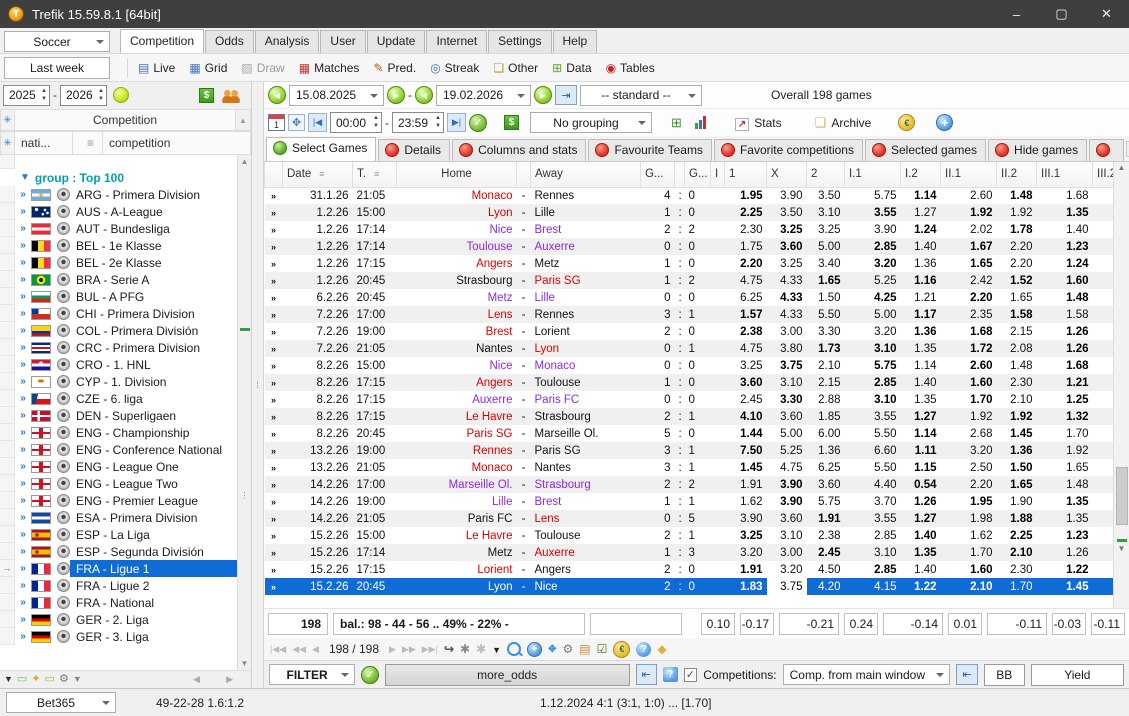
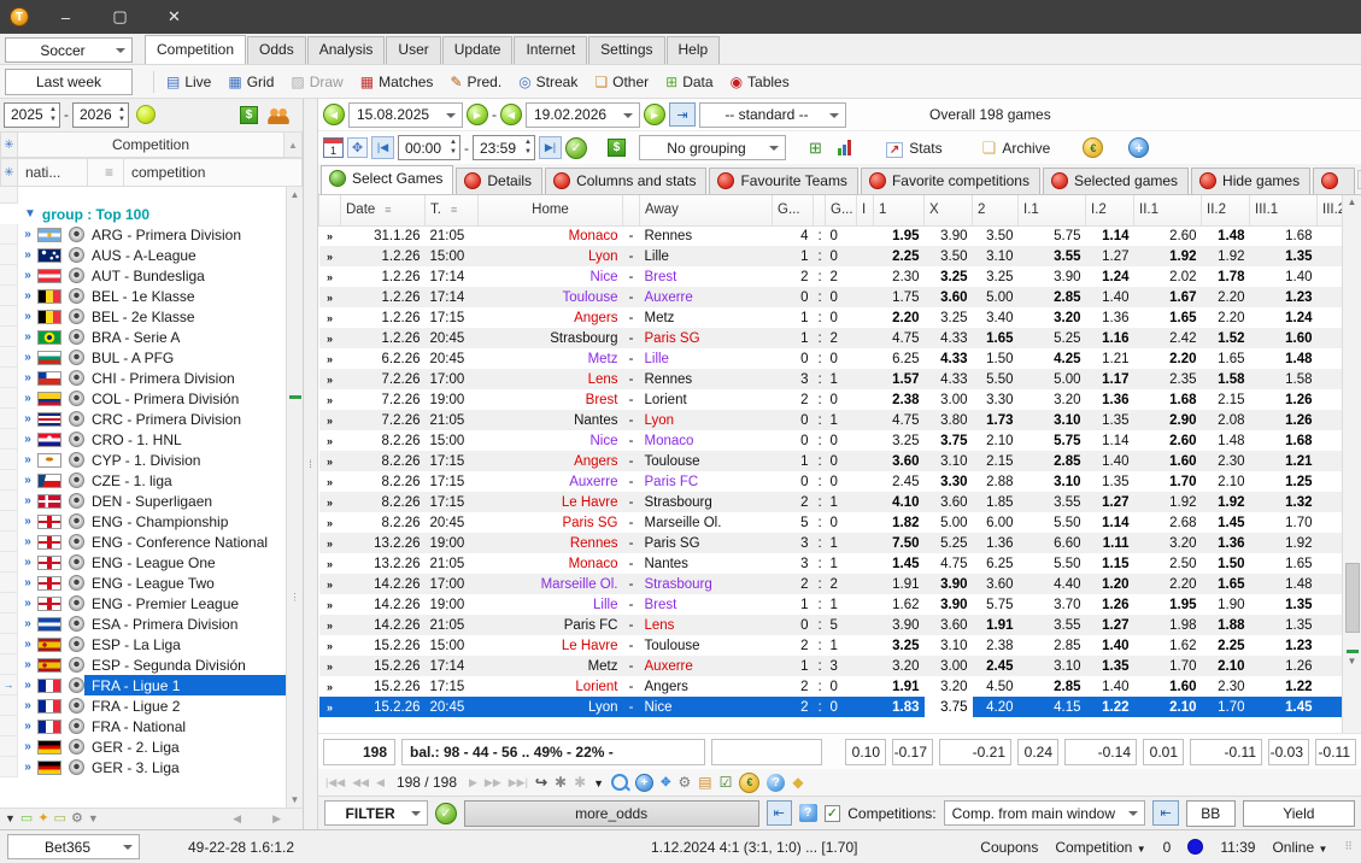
  T
- Trefik 15.59.8.1 [64bit]
  –
  ▢
  ✕
  Soccer
  Competition
  Odds
  Analysis
  User
  Update
  Internet
  Settings
  Help
  Last week
  Live
  Grid
  Draw
  Matches
  Pred.
  Streak
  Other
  Data
  Tables
  2025
  -
  2026
  $
  ✳
  Competition
  ▲
  ✳
  nati...
  ≡
  competition
  ▼
  group : Top 100
  »
  ARG - Primera Division
  »
  AUS - A-League
  »
  AUT - Bundesliga
  »
  BEL - 1e Klasse
  »
  BEL - 2e Klasse
  »
  BRA - Serie A
  »
  BUL - A PFG
  »
  CHI - Primera Division
  »
  COL - Primera División
  »
  CRC - Primera Division
  »
  CRO - 1. HNL
  »
  CYP - 1. Division
  »
- CZE - 6. liga
+ CZE - 1. liga
  »
  DEN - Superligaen
  »
  ENG - Championship
  »
  ENG - Conference National
  »
  ENG - League One
  »
  ENG - League Two
  »
  ENG - Premier League
  »
  ESA - Primera Division
  »
  ESP - La Liga
  »
  ESP - Segunda División
  »
  FRA - Ligue 1
  »
  FRA - Ligue 2
  »
  FRA - National
  »
  GER - 2. Liga
  »
  GER - 3. Liga
  ▲
  ⋮
  ▼
  ◀
  ▶
  ⁞
  ◀
  15.08.2025
  ▶
  -
  ◀
  19.02.2026
  ▶
  ⇥
  -- standard --
  Overall 198 games
  1
  ✥
  |◀
  00:00
  -
  23:59
  ▶|
  ✓
  $
  No grouping
  Stats
  Archive
  +
  Select Games
  Details
  Columns and stats
  Favourite Teams
  Favorite competitions
  Selected games
  Hide games
  	Date ≡	T. ≡	Home		Away	G...		G...	I	1	X	2	I.1	I.2	II.1	II.2	III.1	III.
  »	31.1.26	21:05	Monaco	-	Rennes	4	:	0		1.95	3.90	3.50	5.75	1.14	2.60	1.48	1.68
  »	1.2.26	15:00	Lyon	-	Lille	1	:	0		2.25	3.50	3.10	3.55	1.27	1.92	1.92	1.35
  »	1.2.26	17:14	Nice	-	Brest	2	:	2		2.30	3.25	3.25	3.90	1.24	2.02	1.78	1.40
  »	1.2.26	17:14	Toulouse	-	Auxerre	0	:	0		1.75	3.60	5.00	2.85	1.40	1.67	2.20	1.23
  »	1.2.26	17:15	Angers	-	Metz	1	:	0		2.20	3.25	3.40	3.20	1.36	1.65	2.20	1.24
  »	1.2.26	20:45	Strasbourg	-	Paris SG	1	:	2		4.75	4.33	1.65	5.25	1.16	2.42	1.52	1.60
  »	6.2.26	20:45	Metz	-	Lille	0	:	0		6.25	4.33	1.50	4.25	1.21	2.20	1.65	1.48
  »	7.2.26	17:00	Lens	-	Rennes	3	:	1		1.57	4.33	5.50	5.00	1.17	2.35	1.58	1.58
  »	7.2.26	19:00	Brest	-	Lorient	2	:	0		2.38	3.00	3.30	3.20	1.36	1.68	2.15	1.26
- »	7.2.26	21:05	Nantes	-	Lyon	0	:	1		4.75	3.80	1.73	3.10	1.35	1.72	2.08	1.26
+ »	7.2.26	21:05	Nantes	-	Lyon	0	:	1		4.75	3.80	1.73	3.10	1.35	2.90	2.08	1.26
  »	8.2.26	15:00	Nice	-	Monaco	0	:	0		3.25	3.75	2.10	5.75	1.14	2.60	1.48	1.68
  »	8.2.26	17:15	Angers	-	Toulouse	1	:	0		3.60	3.10	2.15	2.85	1.40	1.60	2.30	1.21
  »	8.2.26	17:15	Auxerre	-	Paris FC	0	:	0		2.45	3.30	2.88	3.10	1.35	1.70	2.10	1.25
  »	8.2.26	17:15	Le Havre	-	Strasbourg	2	:	1		4.10	3.60	1.85	3.55	1.27	1.92	1.92	1.32
- »	8.2.26	20:45	Paris SG	-	Marseille Ol.	5	:	0		1.44	5.00	6.00	5.50	1.14	2.68	1.45	1.70
+ »	8.2.26	20:45	Paris SG	-	Marseille Ol.	5	:	0		1.82	5.00	6.00	5.50	1.14	2.68	1.45	1.70
  »	13.2.26	19:00	Rennes	-	Paris SG	3	:	1		7.50	5.25	1.36	6.60	1.11	3.20	1.36	1.92
  »	13.2.26	21:05	Monaco	-	Nantes	3	:	1		1.45	4.75	6.25	5.50	1.15	2.50	1.50	1.65
- »	14.2.26	17:00	Marseille Ol.	-	Strasbourg	2	:	2		1.91	3.90	3.60	4.40	0.54	2.20	1.65	1.48
+ »	14.2.26	17:00	Marseille Ol.	-	Strasbourg	2	:	2		1.91	3.90	3.60	4.40	1.20	2.20	1.65	1.48
  »	14.2.26	19:00	Lille	-	Brest	1	:	1		1.62	3.90	5.75	3.70	1.26	1.95	1.90	1.35
  »	14.2.26	21:05	Paris FC	-	Lens	0	:	5		3.90	3.60	1.91	3.55	1.27	1.98	1.88	1.35
  »	15.2.26	15:00	Le Havre	-	Toulouse	2	:	1		3.25	3.10	2.38	2.85	1.40	1.62	2.25	1.23
  »	15.2.26	17:14	Metz	-	Auxerre	1	:	3		3.20	3.00	2.45	3.10	1.35	1.70	2.10	1.26
  »	15.2.26	17:15	Lorient	-	Angers	2	:	0		1.91	3.20	4.50	2.85	1.40	1.60	2.30	1.22
  »	15.2.26	20:45	Lyon	-	Nice	2	:	0		1.83	3.75	4.20	4.15	1.22	2.10	1.70	1.45
  ▲
  ▼
  198
  bal.: 98 - 44 - 56 .. 49% - 22% -
  0.10
  -0.17
  -0.21
  0.24
  -0.14
  0.01
  -0.11
  -0.03
  -0.11
  |◀◀
  ◀◀
  ◀
  198 / 198
  ▶
  ▶▶
  ▶▶|
  +
  ✥
  ?
  FILTER
  ✓
  more_odds
  ⇤
  ?
  ✓
  Competitions:
  Comp. from main window
  ⇤
  BB
  Yield
  Bet365
  49-22-28 1.6:1.2
  1.12.2024 4:1 (3:1, 1:0) ... [1.70]
+ Coupons
+ Competition ▼
+ 0
+ 11:39
+ Online ▼
+ ⠿
